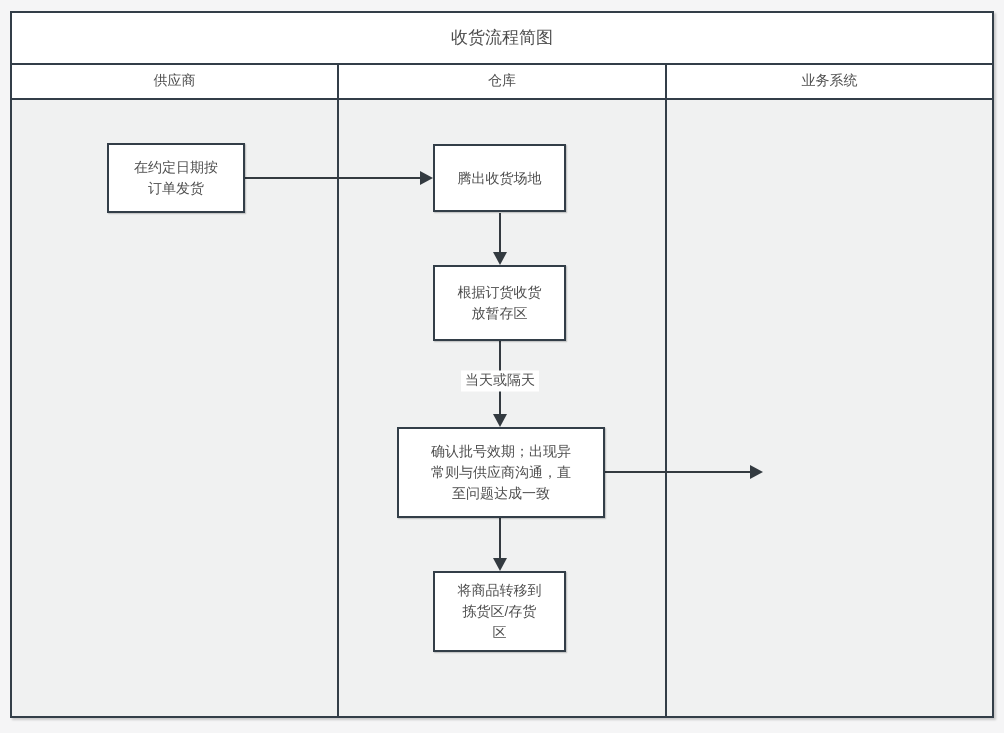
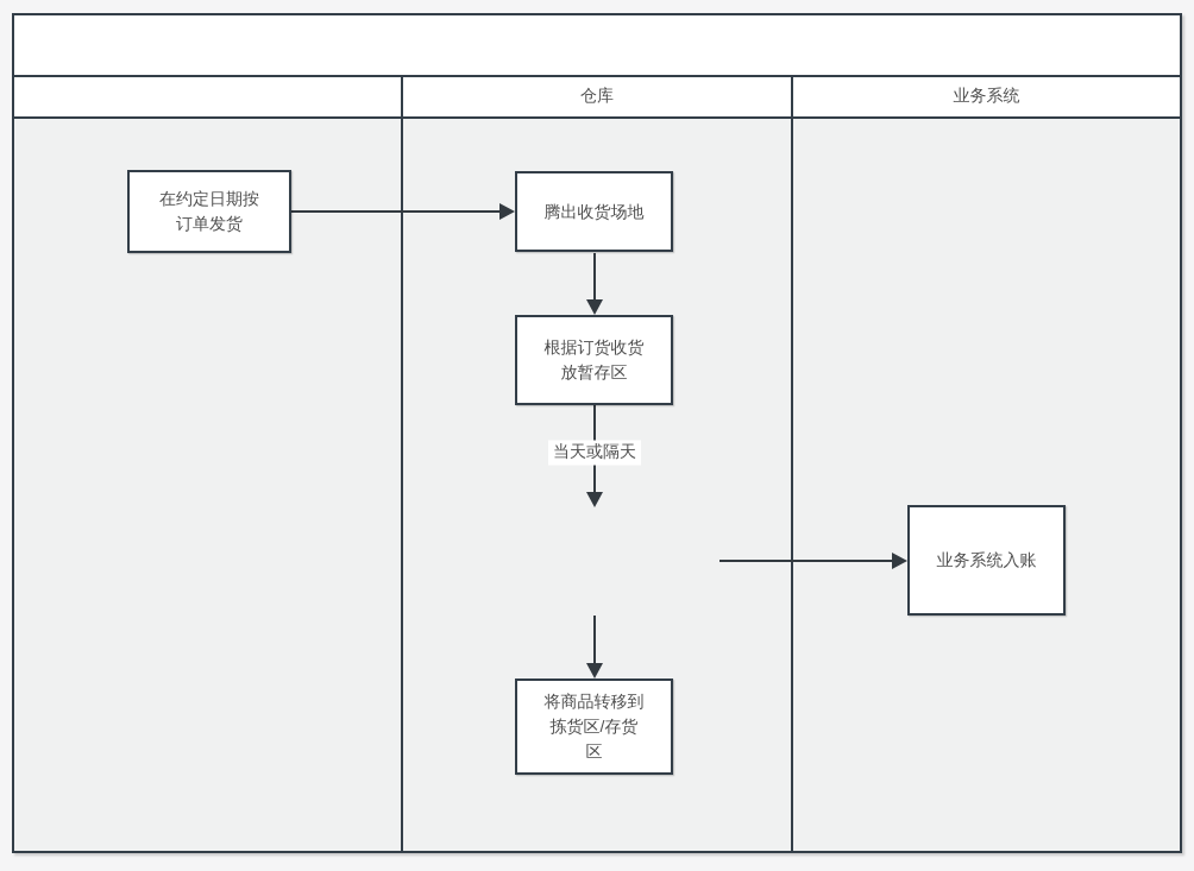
- 收货流程简图
- 供应商
  仓库
  业务系统
  当天或隔天
  在约定日期按
  订单发货
  腾出收货场地
  根据订货收货
  放暂存区
- 确认批号效期；出现异
- 常则与供应商沟通，直
- 至问题达成一致
  将商品转移到
  拣货区/存货
  区
+ 业务系统入账
